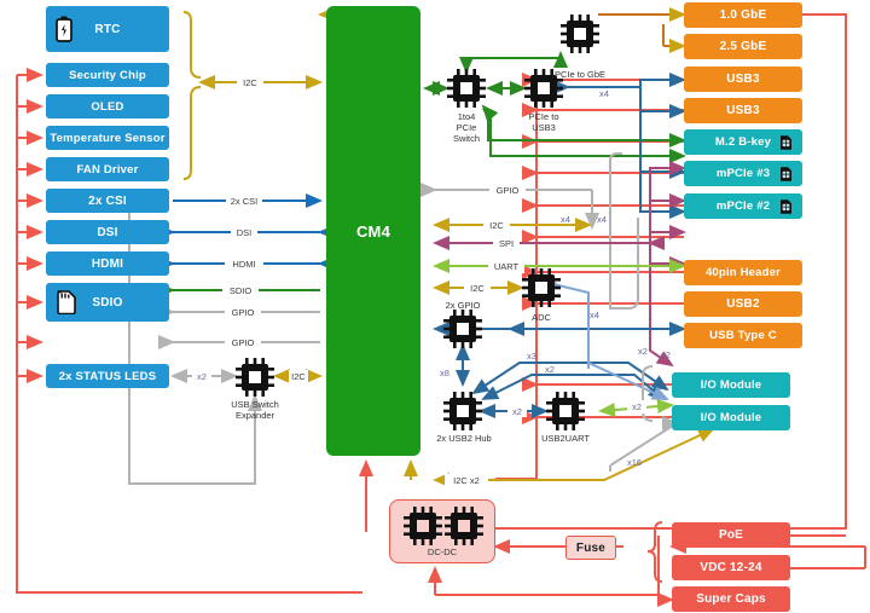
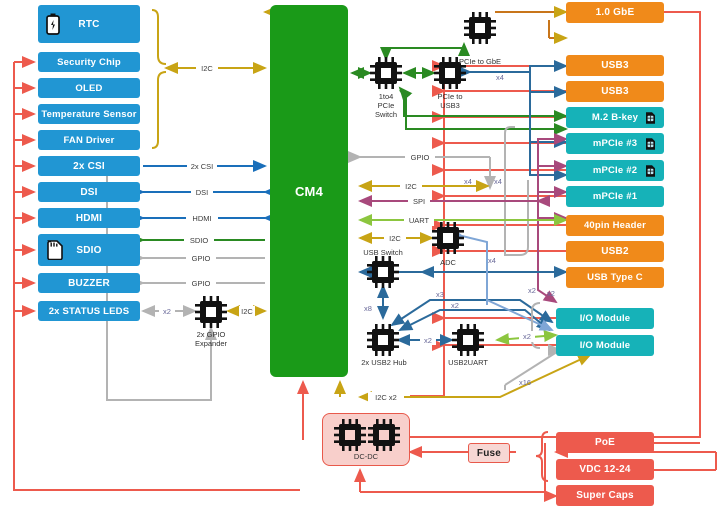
  CM4
  RTC
  Security Chip
  OLED
  Temperature Sensor
  FAN Driver
  2x CSI
  DSI
  HDMI
  SDIO
+ BUZZER
  2x STATUS LEDS
  1.0 GbE
- 2.5 GbE
  USB3
  USB3
  M.2 B-key
  mPCIe #3
  mPCIe #2
+ mPCIe #1
  40pin Header
  USB2
  USB Type C
  I/O Module
  I/O Module
  PoE
  VDC 12-24
  Super Caps
  Fuse
  DC-DC
  1to4
  PCIe
  Switch
  PCIe to
  USB3
  PCIe to GbE
- 2x GPIO
+ USB Switch
  ADC
- USB Switch
+ 2x GPIO
  Expander
  2x USB2 Hub
  USB2UART
  I2C
  2x CSI
  DSI
  HDMI
  SDIO
  GPIO
  GPIO
  x2
  I2C
  GPIO
  I2C
  x4
  SPI
  UART
  I2C
  x4
  x4
  x4
  x8
  x16
  x3
  x2
  x2
  x2
  x2
  x2
  I2C x2
